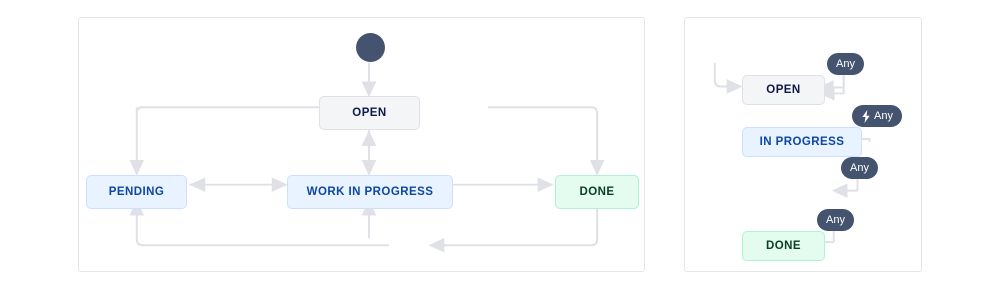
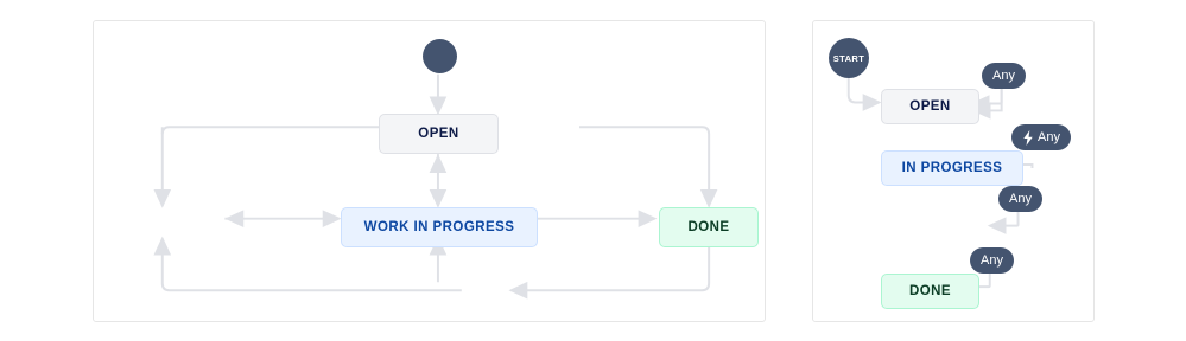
  OPEN
- PENDING
  WORK IN PROGRESS
  DONE
+ START
  OPEN
  Any
  IN PROGRESS
  Any
  Any
  DONE
  Any
